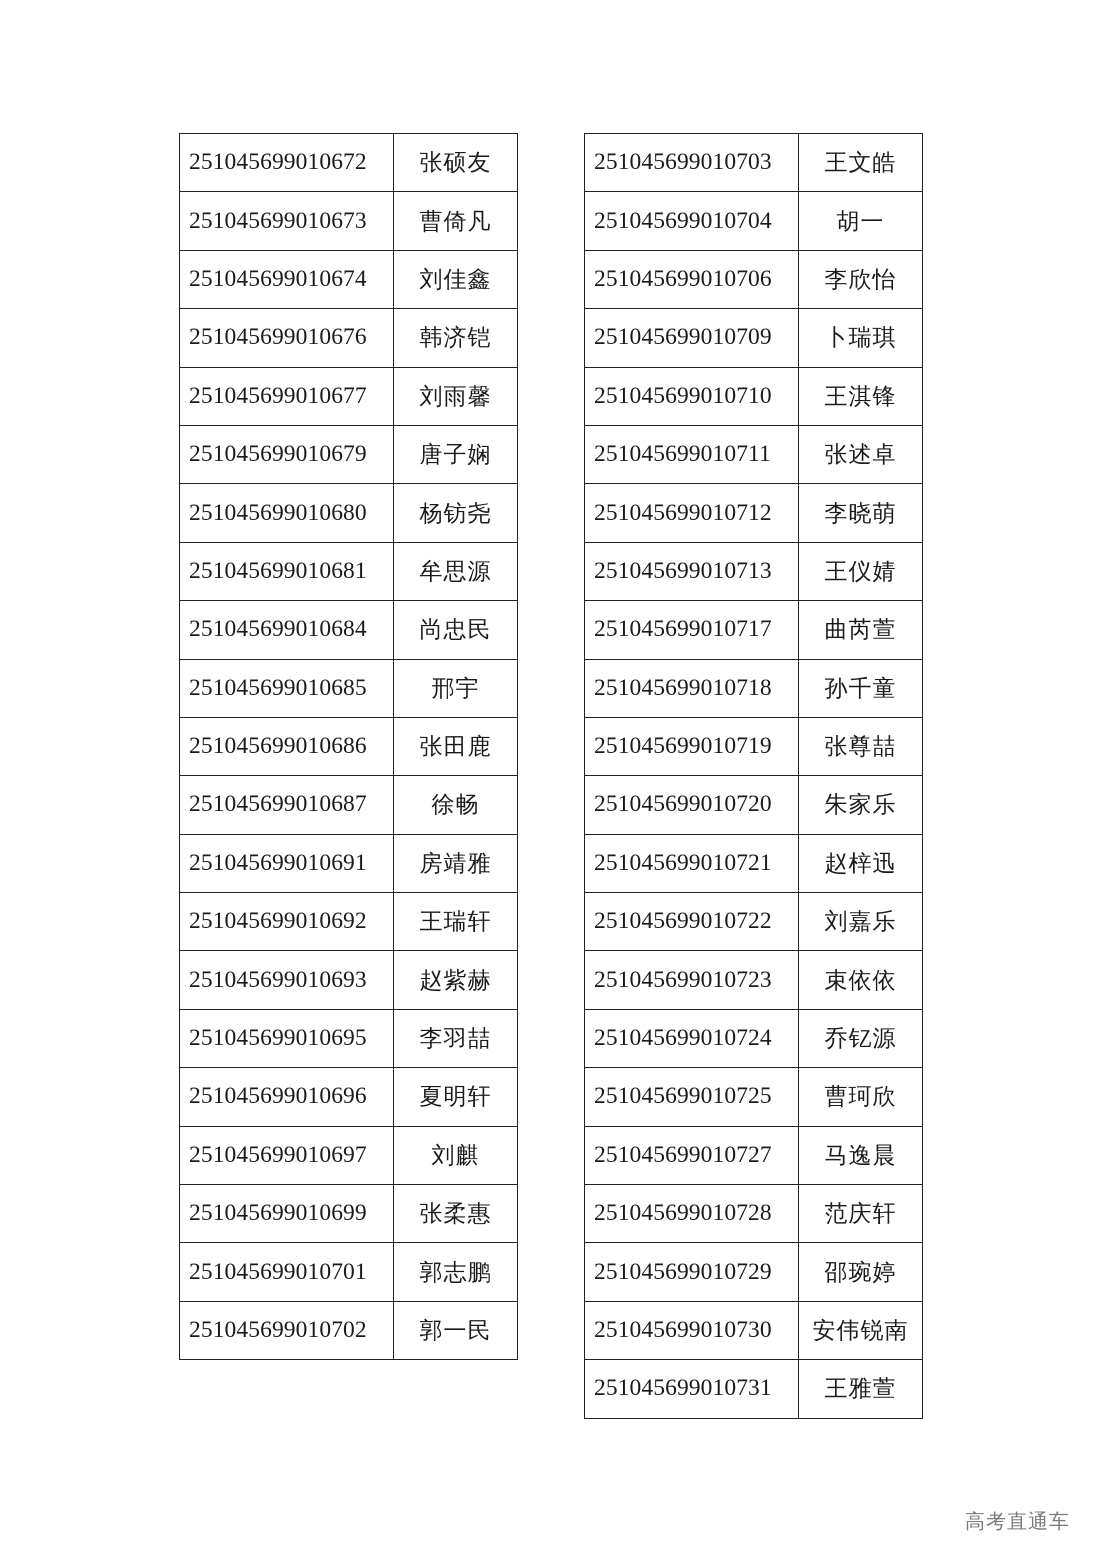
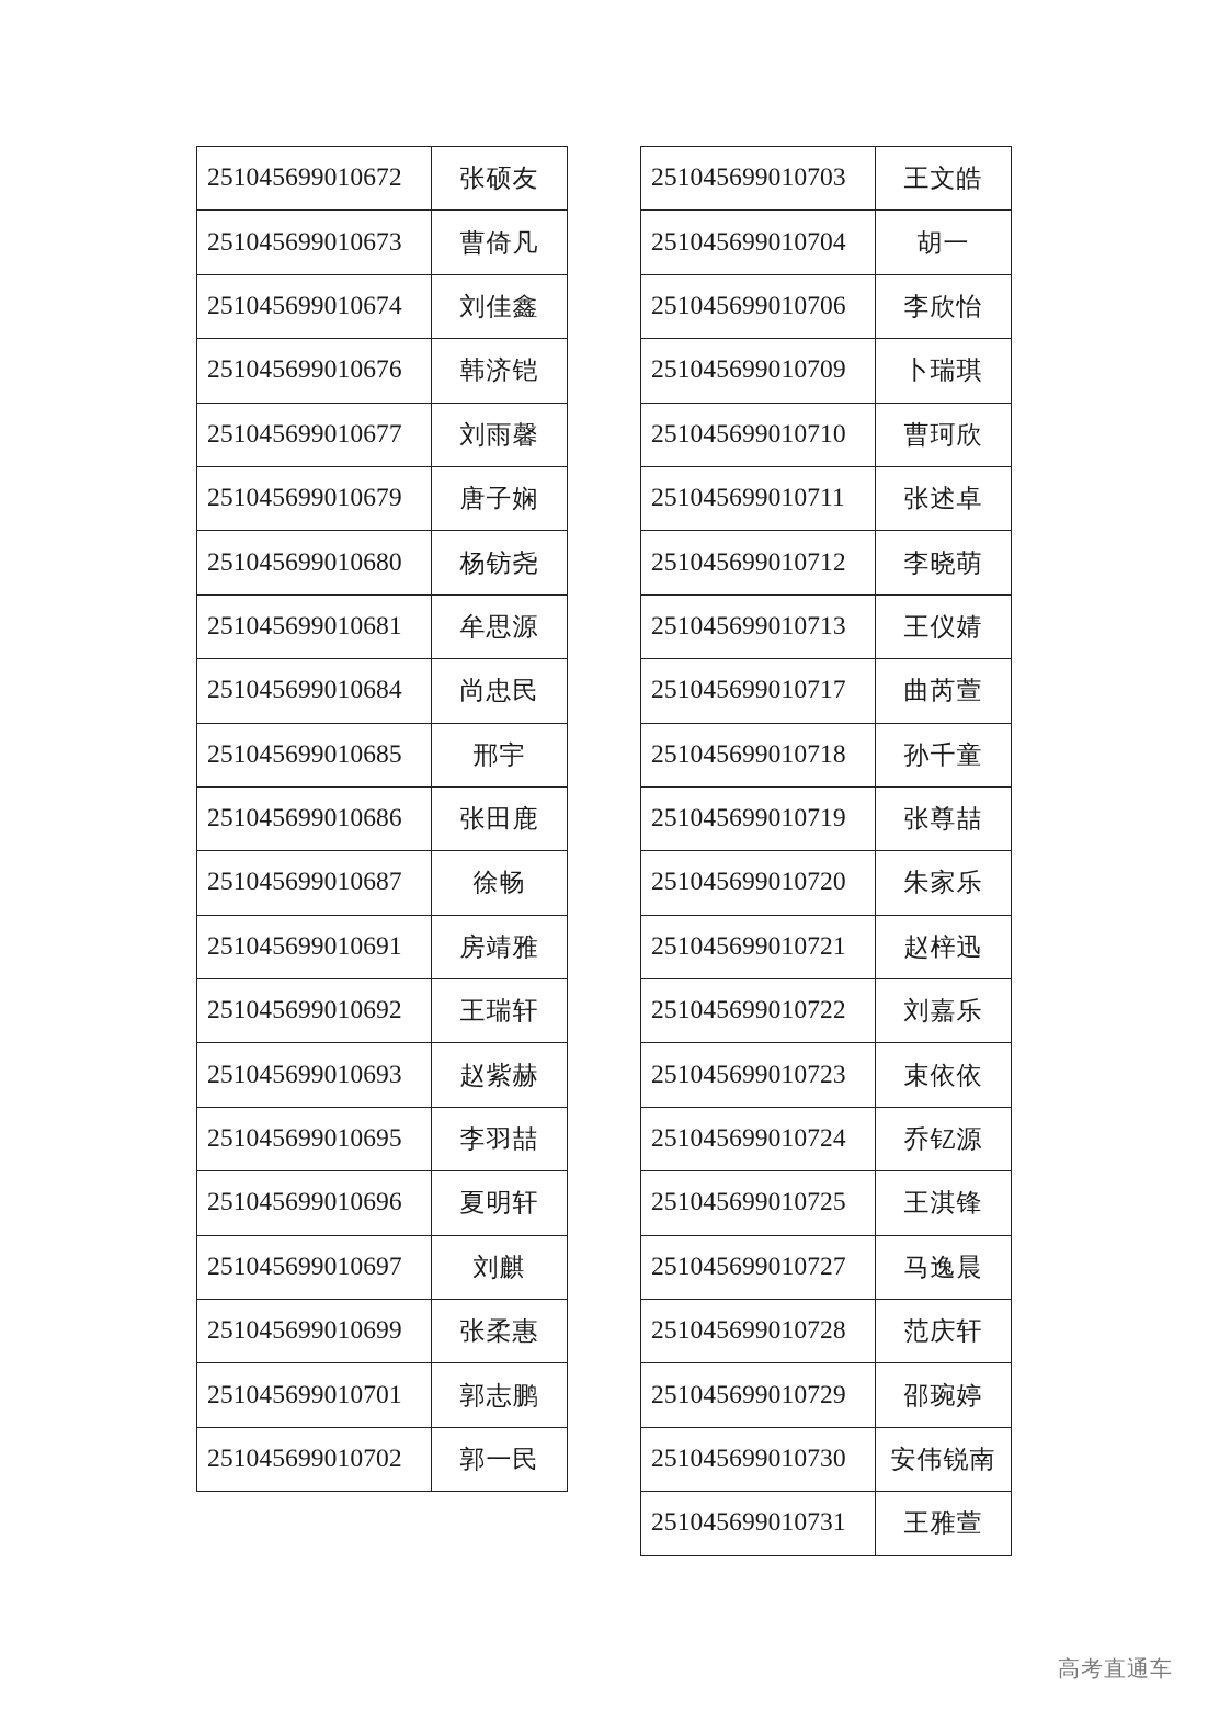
  251045699010672	张硕友
  251045699010673	曹倚凡
  251045699010674	刘佳鑫
  251045699010676	韩济铠
  251045699010677	刘雨馨
  251045699010679	唐子娴
  251045699010680	杨钫尧
  251045699010681	牟思源
  251045699010684	尚忠民
  251045699010685	邢宇
  251045699010686	张田鹿
  251045699010687	徐畅
  251045699010691	房靖雅
  251045699010692	王瑞轩
  251045699010693	赵紫赫
  251045699010695	李羽喆
  251045699010696	夏明轩
  251045699010697	刘麒
  251045699010699	张柔惠
  251045699010701	郭志鹏
  251045699010702	郭一民
  251045699010703	王文皓
  251045699010704	胡一
  251045699010706	李欣怡
  251045699010709	卜瑞琪
- 251045699010710	王淇锋
+ 251045699010710	曹珂欣
  251045699010711	张述卓
  251045699010712	李晓萌
  251045699010713	王仪婧
  251045699010717	曲芮萱
  251045699010718	孙千童
  251045699010719	张尊喆
  251045699010720	朱家乐
  251045699010721	赵梓迅
  251045699010722	刘嘉乐
  251045699010723	束依依
  251045699010724	乔钇源
- 251045699010725	曹珂欣
+ 251045699010725	王淇锋
  251045699010727	马逸晨
  251045699010728	范庆轩
  251045699010729	邵琬婷
  251045699010730	安伟锐南
  251045699010731	王雅萱
  高考直通车
